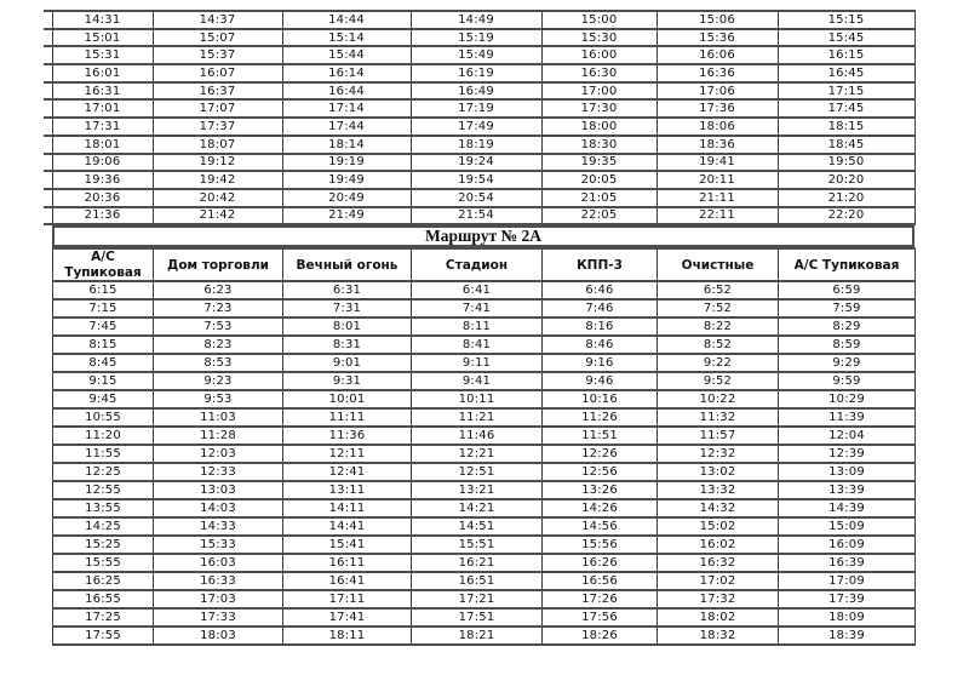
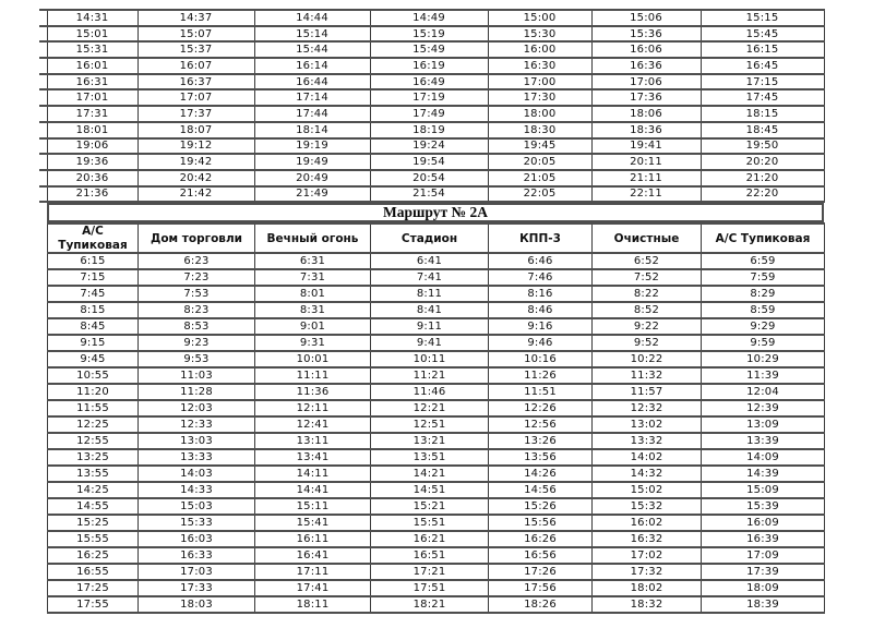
  	14:31	14:37	14:44	14:49	15:00	15:06	15:15
  	15:01	15:07	15:14	15:19	15:30	15:36	15:45
  	15:31	15:37	15:44	15:49	16:00	16:06	16:15
  	16:01	16:07	16:14	16:19	16:30	16:36	16:45
  	16:31	16:37	16:44	16:49	17:00	17:06	17:15
  	17:01	17:07	17:14	17:19	17:30	17:36	17:45
  	17:31	17:37	17:44	17:49	18:00	18:06	18:15
  	18:01	18:07	18:14	18:19	18:30	18:36	18:45
- 	19:06	19:12	19:19	19:24	19:35	19:41	19:50
+ 	19:06	19:12	19:19	19:24	19:45	19:41	19:50
  	19:36	19:42	19:49	19:54	20:05	20:11	20:20
  	20:36	20:42	20:49	20:54	21:05	21:11	21:20
  	21:36	21:42	21:49	21:54	22:05	22:11	22:20
  Маршрут № 2А
  А/С Тупиковая	Дом торговли	Вечный огонь	Стадион	КПП-3	Очистные	А/С Тупиковая
  6:15	6:23	6:31	6:41	6:46	6:52	6:59
  7:15	7:23	7:31	7:41	7:46	7:52	7:59
  7:45	7:53	8:01	8:11	8:16	8:22	8:29
  8:15	8:23	8:31	8:41	8:46	8:52	8:59
  8:45	8:53	9:01	9:11	9:16	9:22	9:29
  9:15	9:23	9:31	9:41	9:46	9:52	9:59
  9:45	9:53	10:01	10:11	10:16	10:22	10:29
  10:55	11:03	11:11	11:21	11:26	11:32	11:39
  11:20	11:28	11:36	11:46	11:51	11:57	12:04
  11:55	12:03	12:11	12:21	12:26	12:32	12:39
  12:25	12:33	12:41	12:51	12:56	13:02	13:09
  12:55	13:03	13:11	13:21	13:26	13:32	13:39
+ 13:25	13:33	13:41	13:51	13:56	14:02	14:09
  13:55	14:03	14:11	14:21	14:26	14:32	14:39
  14:25	14:33	14:41	14:51	14:56	15:02	15:09
+ 14:55	15:03	15:11	15:21	15:26	15:32	15:39
  15:25	15:33	15:41	15:51	15:56	16:02	16:09
  15:55	16:03	16:11	16:21	16:26	16:32	16:39
  16:25	16:33	16:41	16:51	16:56	17:02	17:09
  16:55	17:03	17:11	17:21	17:26	17:32	17:39
  17:25	17:33	17:41	17:51	17:56	18:02	18:09
  17:55	18:03	18:11	18:21	18:26	18:32	18:39
